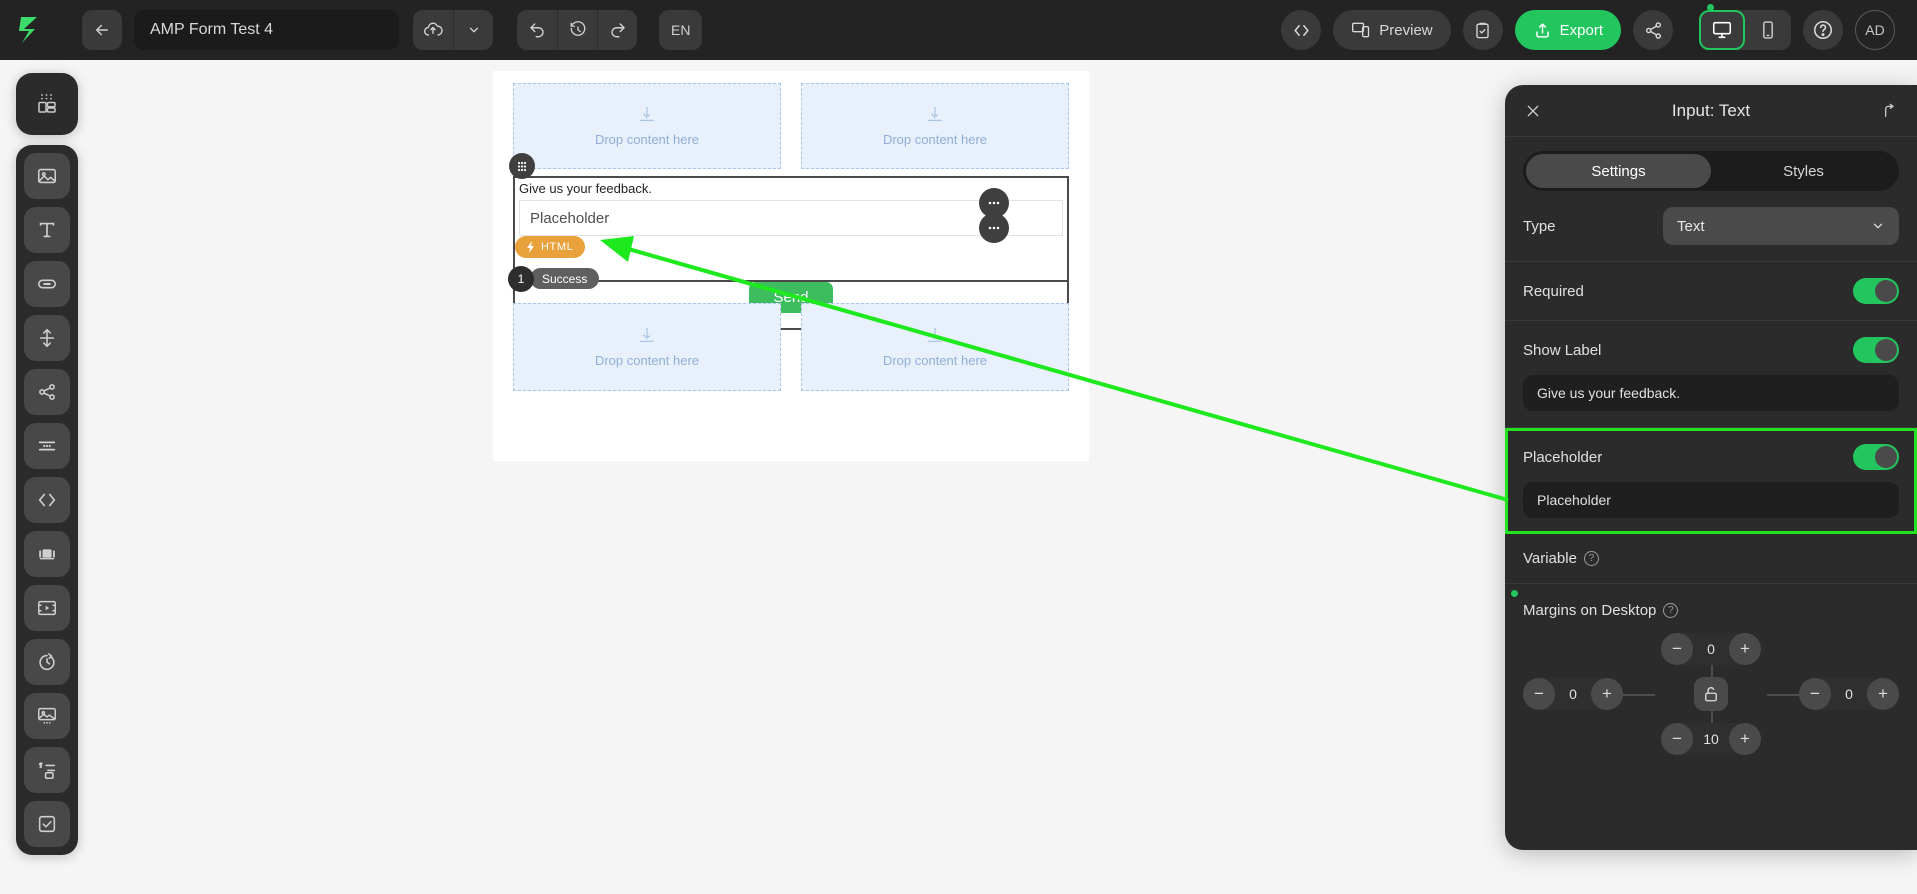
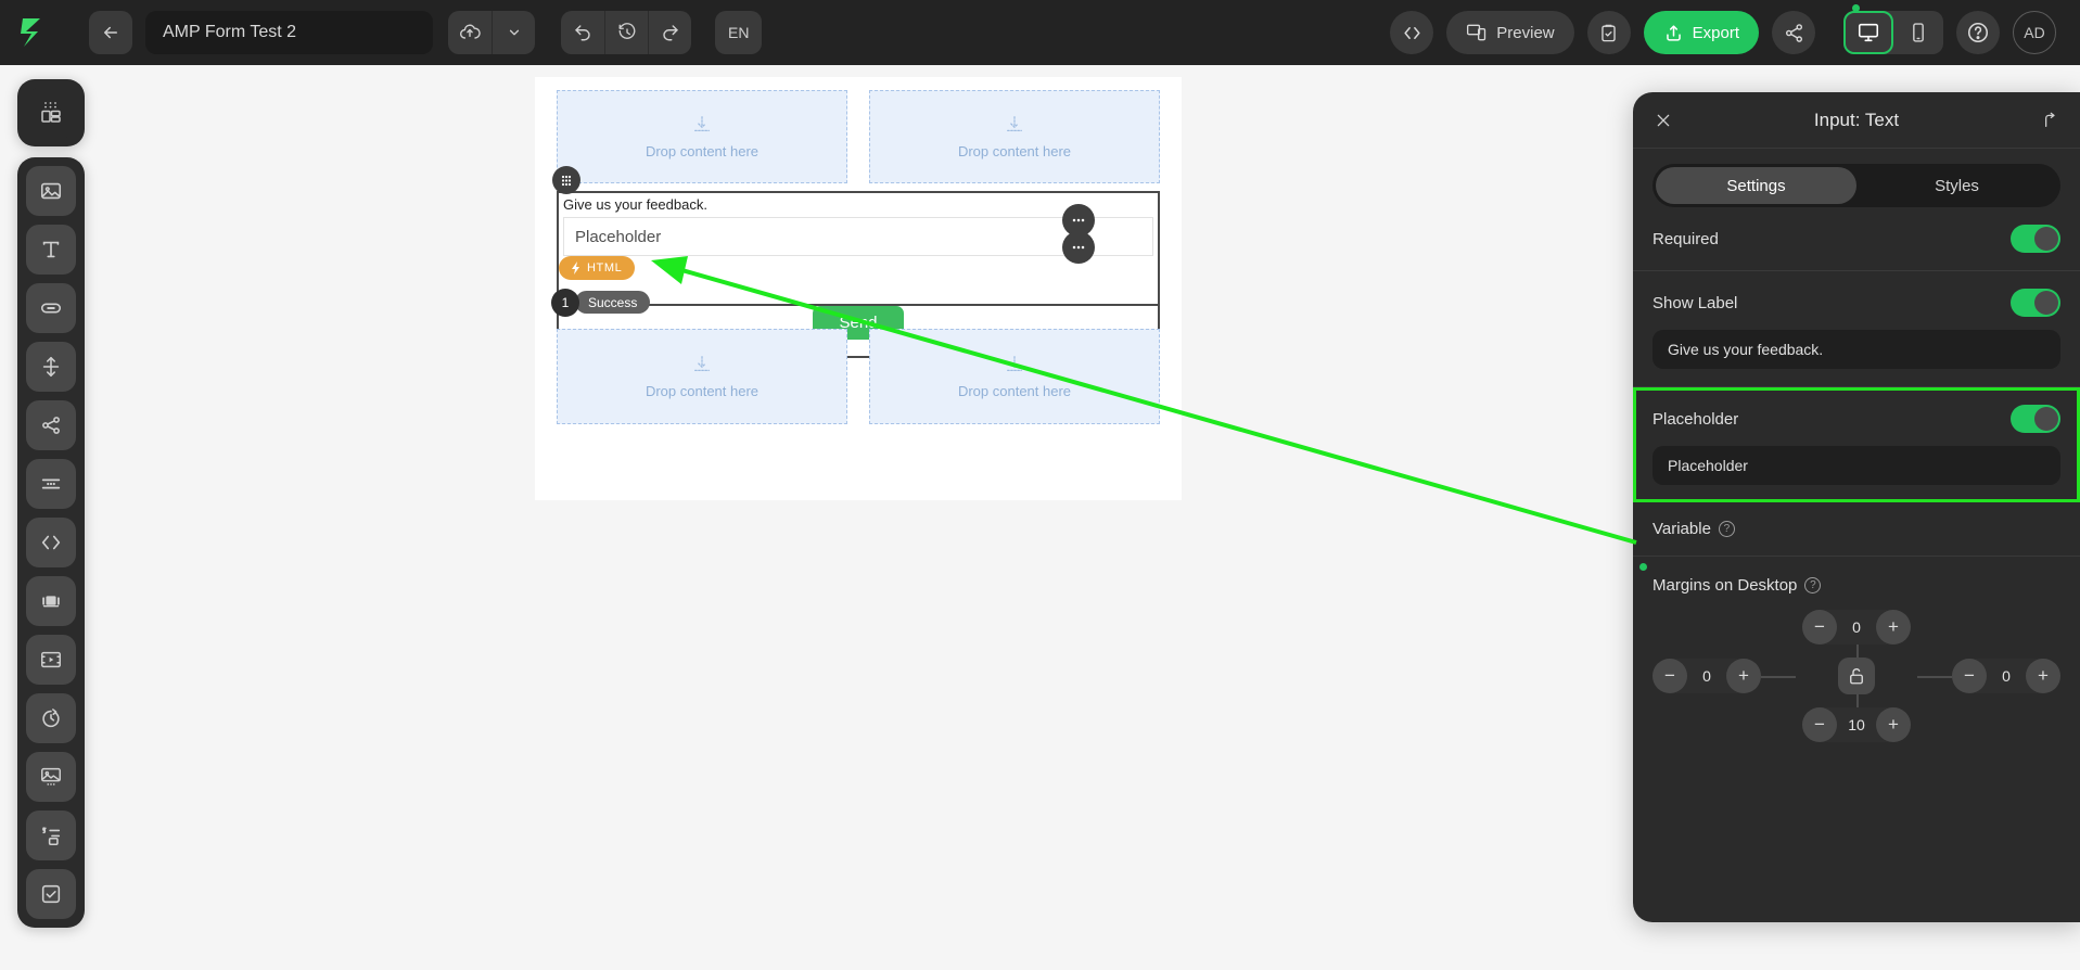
- AMP Form Test 4
+ AMP Form Test 2
  EN
  Preview
  Export
  AD
  Drop content here
  Drop content here
  Give us your feedback.
  Placeholder
  HTML
  Sed
  1
  Success
  Drop content here
  Drop content here
  Input: Text
  Settings
  Styles
- Type
- Text
  Required
  Show Label
  Give us your feedback.
  Placeholder
  Placeholder
  Variable
  ?
  Margins on Desktop
  ?
  −
  0
  +
  −
  0
  +
  −
  0
  +
  −
  10
  +
